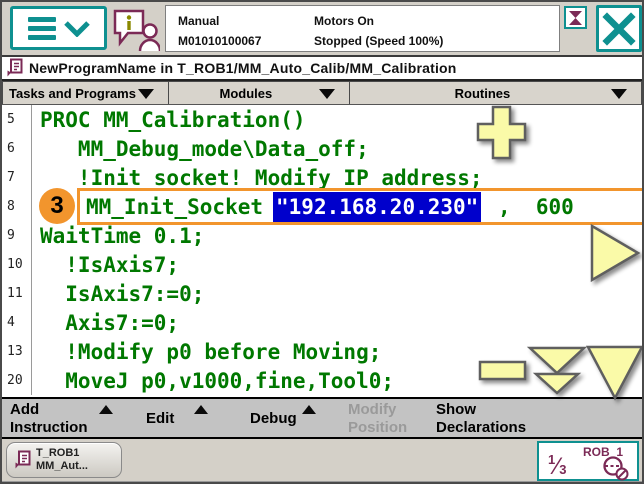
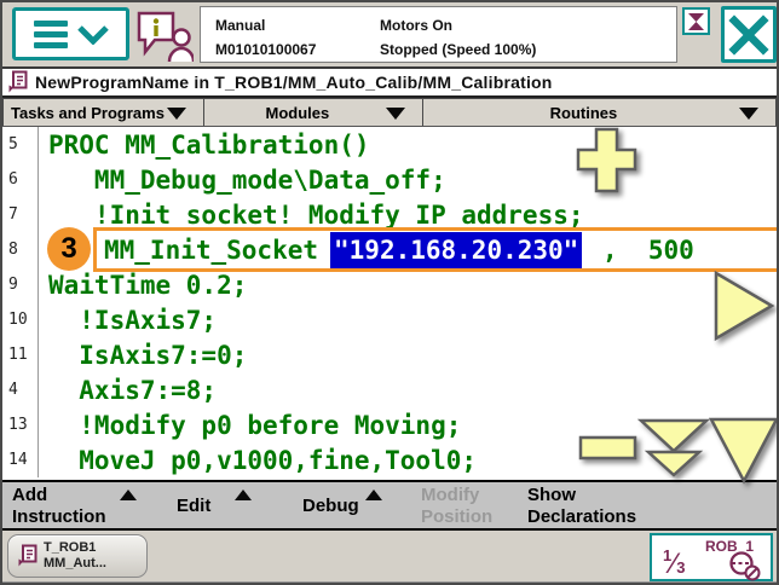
  Manual
  M01010100067
  Motors On
  Stopped (Speed 100%)
  NewProgramName in T_ROB1/MM_Auto_Calib/MM_Calibration
  Tasks and Programs
  Modules
  Routines
  5
  PROC MM_Calibration()
  6
  MM_Debug_mode\Data_off;
  7
  !Init socket! Modify IP address;
  8
  3
  MM_Init_Socket
  "192.168.20.230"
- , 600
+ , 500
  9
- WaitTime 0.1;
+ WaitTime 0.2;
  10
  !IsAxis7;
  11
  IsAxis7:=0;
  4
- Axis7:=0;
+ Axis7:=8;
  13
  !Modify p0 before Moving;
- 20
+ 14
  MoveJ p0,v1000,fine,Tool0;
  Add Instruction
  Edit
  Debug
  Modify Position
  Show Declarations
  T_ROB1
  MM_Aut...
  ROB_1
  1∕3
